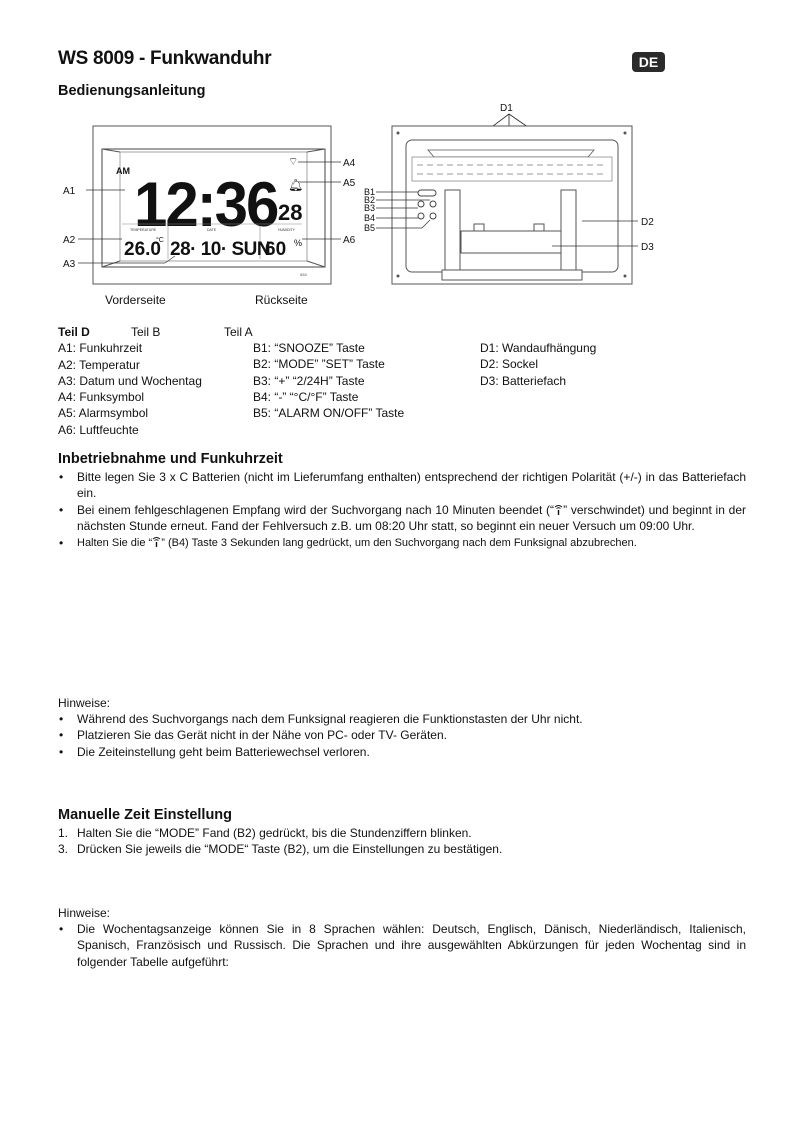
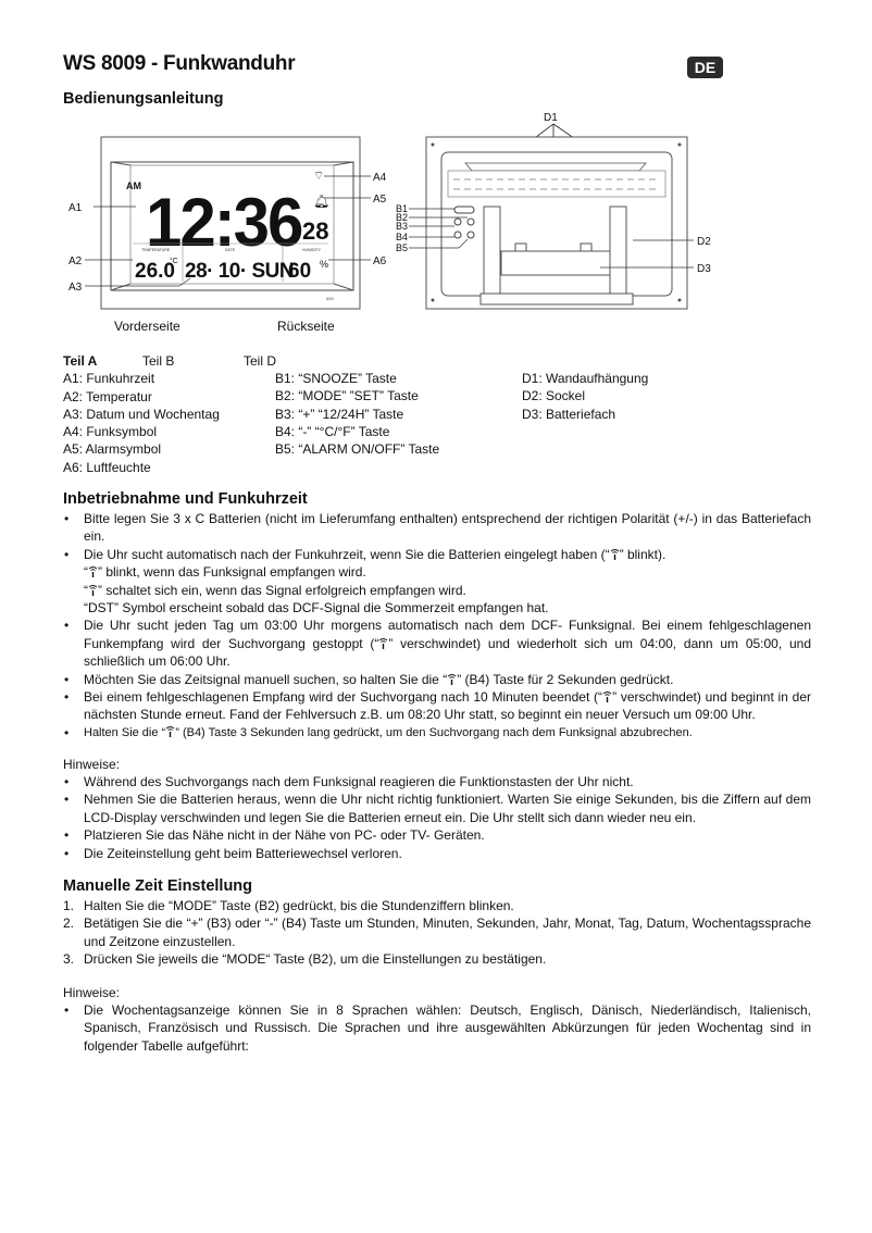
  WS 8009 - Funkwanduhr
  DE
  Bedienungsanleitung
  AM
  12:36
  28
  ⌔
  🔔︎
  26.0
  28· 10· SUN
  60
  %
  A1
  A2
  A3
  A4
  A5
  A6
  D1
  B1
  B2
  B3
  B4
  B5
  D2
  D3
  Vorderseite
  Rückseite
- Teil D
+ Teil A
  A1: Funkuhrzeit
  A2: Temperatur
  A3: Datum und Wochentag
  A4: Funksymbol
  A5: Alarmsymbol
  A6: Luftfeuchte
  Teil B
- Teil A
+ Teil D
  B1: “SNOOZE” Taste
  B2: “MODE” ”SET” Taste
- B3: “+” “2/24H” Taste
+ B3: “+” “12/24H” Taste
  B4: “-” “°C/°F” Taste
  B5: “ALARM ON/OFF” Taste
  D1: Wandaufhängung
  D2: Sockel
  D3: Batteriefach
  Inbetriebnahme und Funkuhrzeit
  Bitte legen Sie 3 x C Batterien (nicht im Lieferumfang enthalten) entsprechend der richtigen Polarität (+/-) in das Batteriefach ein.
+ Die Uhr sucht automatisch nach der Funkuhrzeit, wenn Sie die Batterien eingelegt haben (“ ” blinkt).
+ “ ” blinkt, wenn das Funksignal empfangen wird.
+ “ ” schaltet sich ein, wenn das Signal erfolgreich empfangen wird.
+ “DST” Symbol erscheint sobald das DCF-Signal die Sommerzeit empfangen hat.
+ Die Uhr sucht jeden Tag um 03:00 Uhr morgens automatisch nach dem DCF- Funksignal. Bei einem fehlgeschlagenen Funkempfang wird der Suchvorgang gestoppt (“ ” verschwindet) und wiederholt sich um 04:00, dann um 05:00, und schließlich um 06:00 Uhr.
+ Möchten Sie das Zeitsignal manuell suchen, so halten Sie die “ ” (B4) Taste für 2 Sekunden gedrückt.
  Bei einem fehlgeschlagenen Empfang wird der Suchvorgang nach 10 Minuten beendet (“ ” verschwindet) und beginnt in der nächsten Stunde erneut. Fand der Fehlversuch z.B. um 08:20 Uhr statt, so beginnt ein neuer Versuch um 09:00 Uhr.
  Halten Sie die “ ” (B4) Taste 3 Sekunden lang gedrückt, um den Suchvorgang nach dem Funksignal abzubrechen.
  Hinweise:
  Während des Suchvorgangs nach dem Funksignal reagieren die Funktionstasten der Uhr nicht.
+ Nehmen Sie die Batterien heraus, wenn die Uhr nicht richtig funktioniert. Warten Sie einige Sekunden, bis die Ziffern auf dem LCD-Display verschwinden und legen Sie die Batterien erneut ein. Die Uhr stellt sich dann wieder neu ein.
- Platzieren Sie das Gerät nicht in der Nähe von PC- oder TV- Geräten.
+ Platzieren Sie das Nähe nicht in der Nähe von PC- oder TV- Geräten.
  Die Zeiteinstellung geht beim Batteriewechsel verloren.
  Manuelle Zeit Einstellung
  1.
- Halten Sie die “MODE” Fand (B2) gedrückt, bis die Stundenziffern blinken.
+ Halten Sie die “MODE” Taste (B2) gedrückt, bis die Stundenziffern blinken.
+ 2.
+ Betätigen Sie die “+” (B3) oder “-” (B4) Taste um Stunden, Minuten, Sekunden, Jahr, Monat, Tag, Datum, Wochentagssprache und Zeitzone einzustellen.
  3.
  Drücken Sie jeweils die “MODE“ Taste (B2), um die Einstellungen zu bestätigen.
  Hinweise:
  Die Wochentagsanzeige können Sie in 8 Sprachen wählen: Deutsch, Englisch, Dänisch, Niederländisch, Italienisch, Spanisch, Französisch und Russisch. Die Sprachen und ihre ausgewählten Abkürzungen für jeden Wochentag sind in folgender Tabelle aufgeführt:
